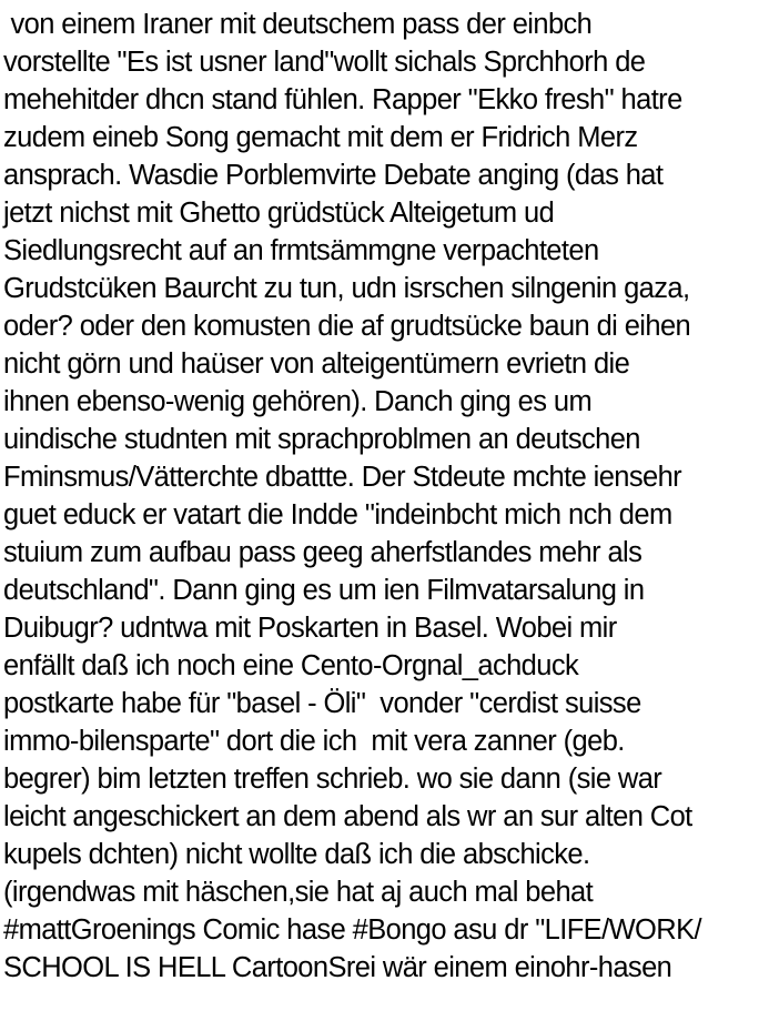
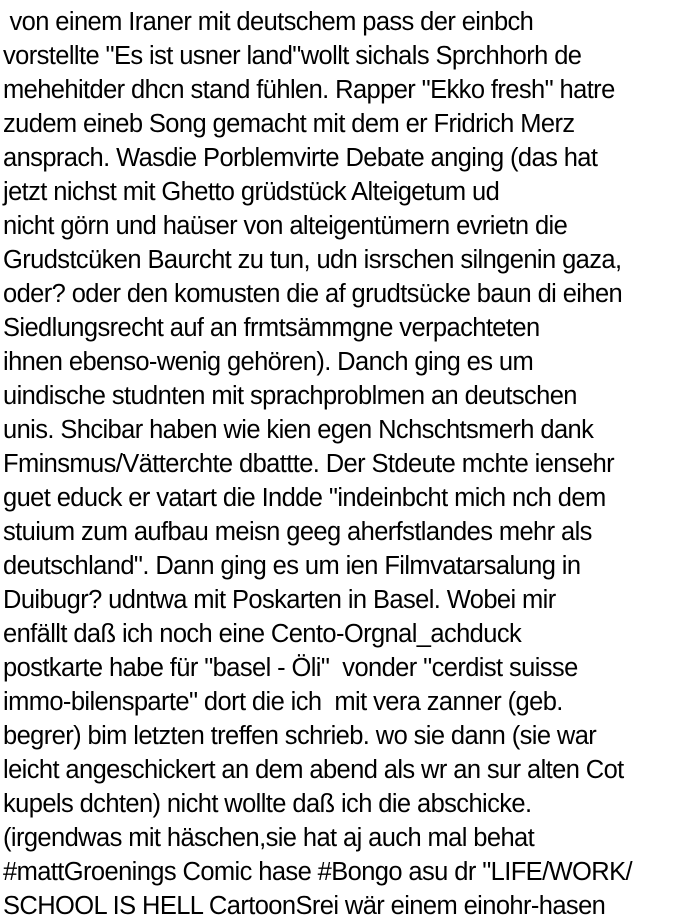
  von einem Iraner mit deutschem pass der einbch
  vorstellte "Es ist usner land"wollt sichals Sprchhorh de
  mehehitder dhcn stand fühlen. Rapper "Ekko fresh" hatre
  zudem eineb Song gemacht mit dem er Fridrich Merz
  ansprach. Wasdie Porblemvirte Debate anging (das hat
  jetzt nichst mit Ghetto grüdstück Alteigetum ud
- Siedlungsrecht auf an frmtsämmgne verpachteten
+ nicht görn und haüser von alteigentümern evrietn die
  Grudstcüken Baurcht zu tun, udn isrschen silngenin gaza,
  oder? oder den komusten die af grudtsücke baun di eihen
- nicht görn und haüser von alteigentümern evrietn die
+ Siedlungsrecht auf an frmtsämmgne verpachteten
  ihnen ebenso-wenig gehören). Danch ging es um
  uindische studnten mit sprachproblmen an deutschen
+ unis. Shcibar haben wie kien egen Nchschtsmerh dank
  Fminsmus/Vätterchte dbattte. Der Stdeute mchte iensehr
  guet educk er vatart die Indde "indeinbcht mich nch dem
- stuium zum aufbau pass geeg aherfstlandes mehr als
+ stuium zum aufbau meisn geeg aherfstlandes mehr als
  deutschland". Dann ging es um ien Filmvatarsalung in
  Duibugr? udntwa mit Poskarten in Basel. Wobei mir
  enfällt daß ich noch eine Cento-Orgnal_achduck
  postkarte habe für "basel - Öli" vonder "cerdist suisse
  immo-bilensparte" dort die ich mit vera zanner (geb.
  begrer) bim letzten treffen schrieb. wo sie dann (sie war
  leicht angeschickert an dem abend als wr an sur alten Cot
  kupels dchten) nicht wollte daß ich die abschicke.
  (irgendwas mit häschen,sie hat aj auch mal behat
  #mattGroenings Comic hase #Bongo asu dr "LIFE/WORK/
  SCHOOL IS HELL CartoonSrei wär einem einohr-hasen
